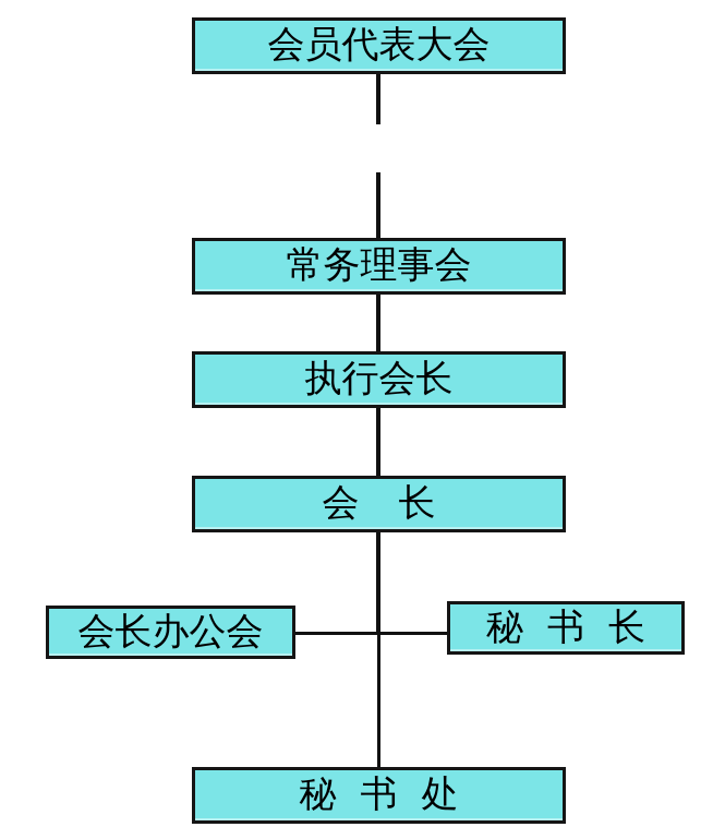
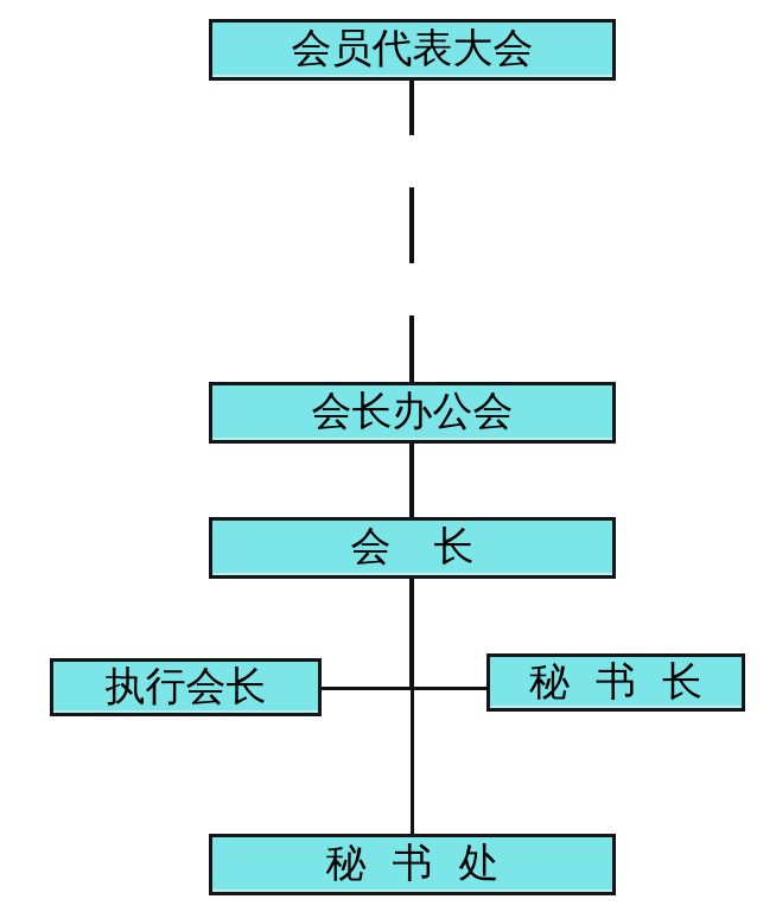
  会员代表大会
- 常务理事会
- 执行会长
+ 会长办公会
  会长
- 会长办公会
+ 执行会长
  秘书长
  秘书处
